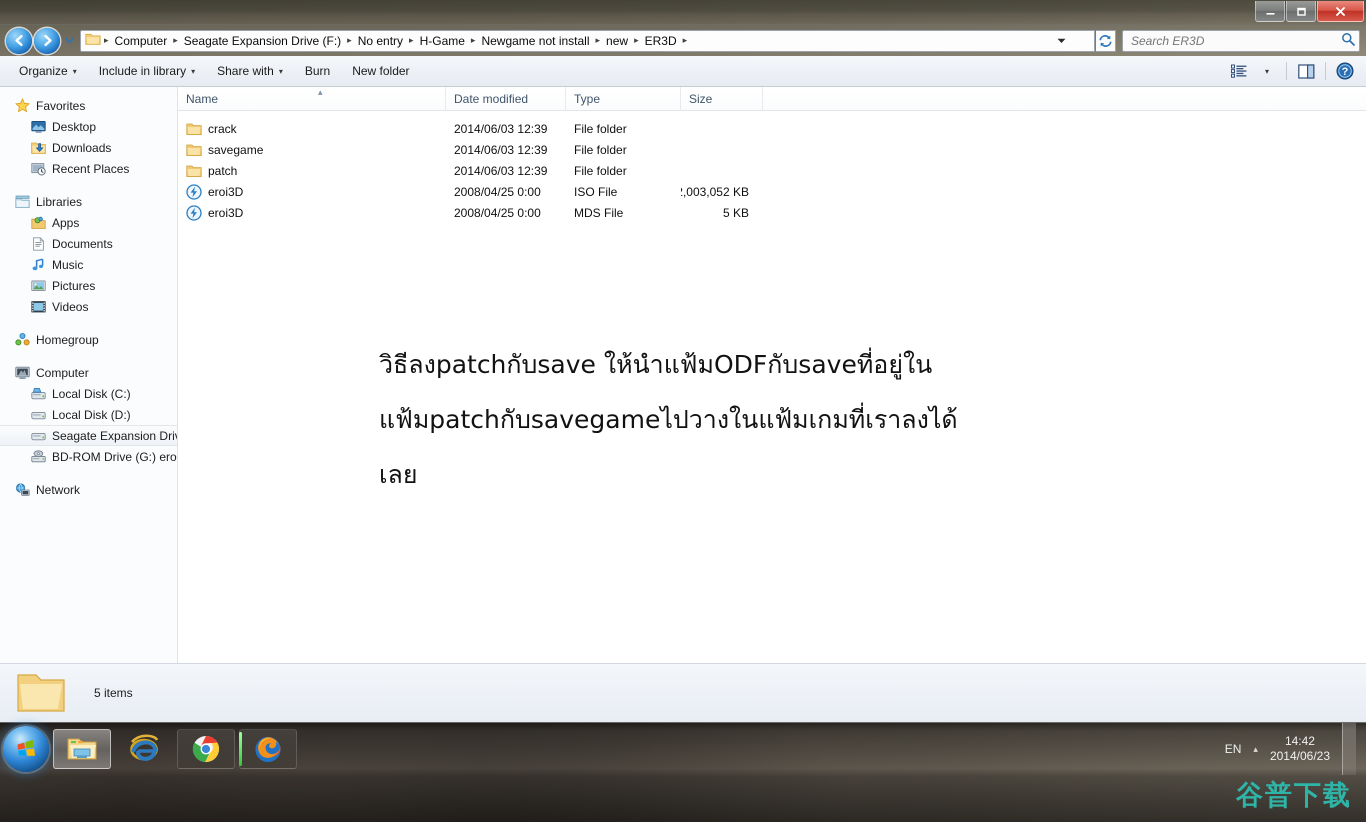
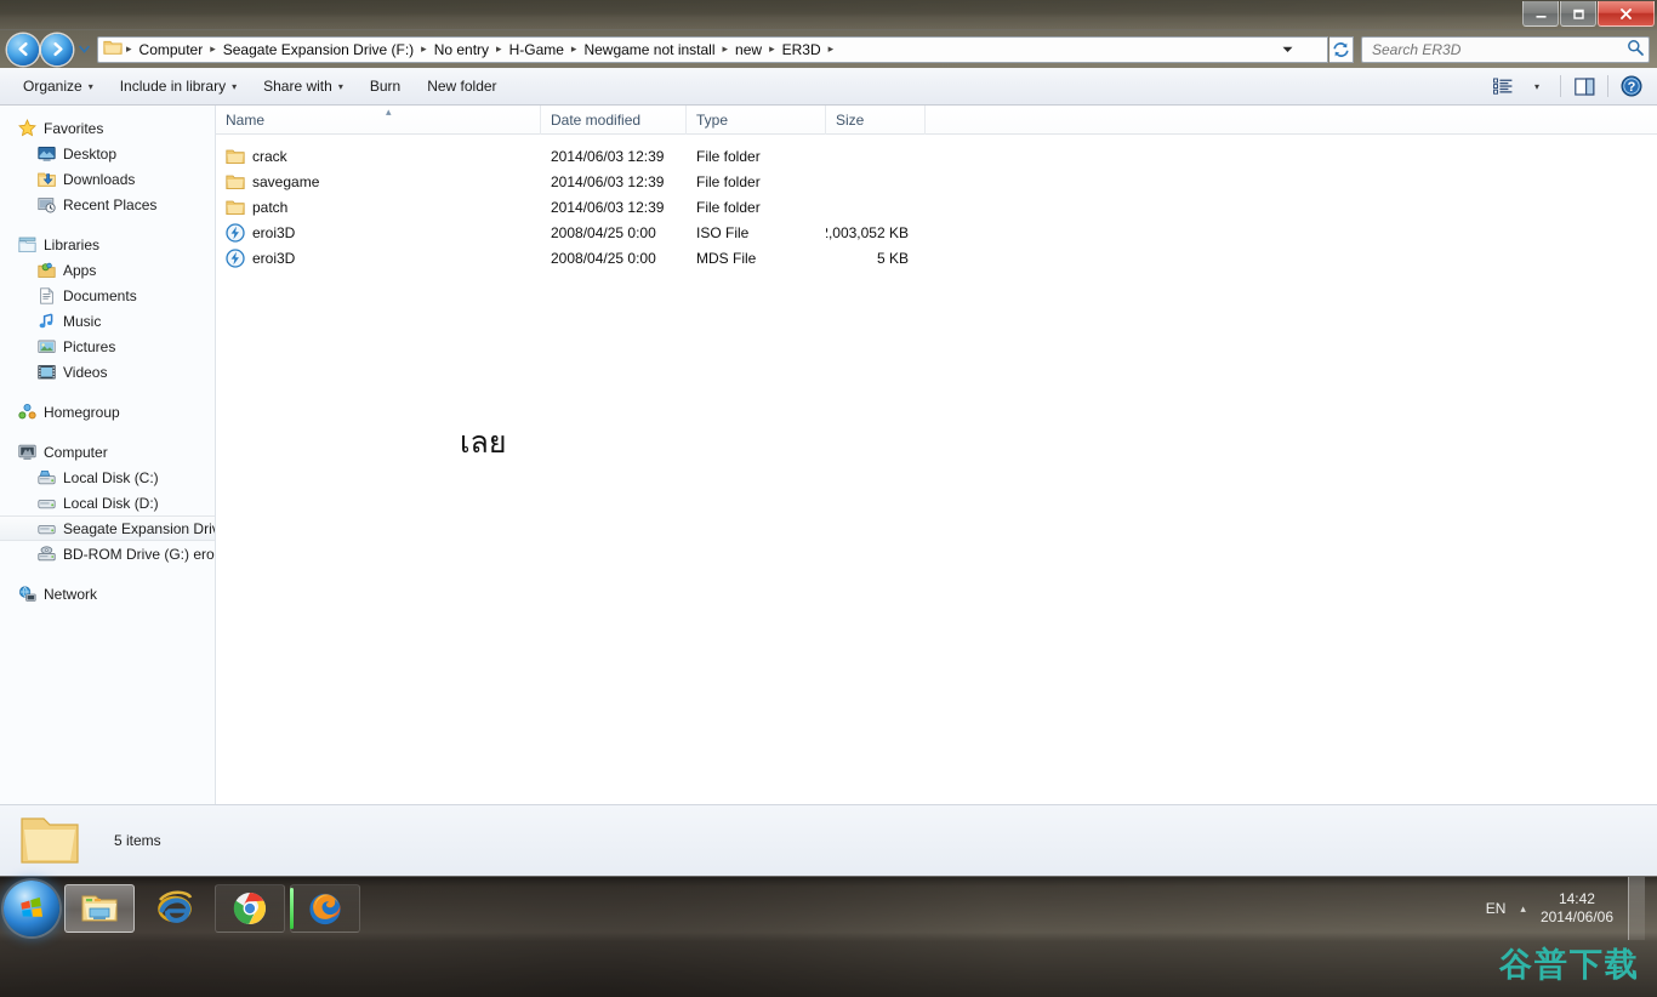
  ▸
  Computer
  ▸
  Seagate Expansion Drive (F:)
  ▸
  No entry
  ▸
  H-Game
  ▸
  Newgame not install
  ▸
  new
  ▸
  ER3D
  ▸
  Search ER3D
  Organize
  ▾
  Include in library
  ▾
  Share with
  ▾
  Burn
  New folder
  ▾
  ?
  Favorites
  Desktop
  Downloads
  Recent Places
  Libraries
  Apps
  Documents
  Music
  Pictures
  Videos
  Homegroup
  Computer
  Local Disk (C:)
  Local Disk (D:)
  Seagate Expansion Dri
  BD-ROM Drive (G:) ero
  Network
  Name
  Date modified
  Type
  Size
  ▴
  crack
  2014/06/03 12:39
  File folder
  savegame
  2014/06/03 12:39
  File folder
  patch
  2014/06/03 12:39
  File folder
  eroi3D
  2008/04/25 0:00
  ISO File
  ,003,052 KB
  eroi3D
  2008/04/25 0:00
  MDS File
  5 KB
- วิธีลงpatchกับsave ให้นำแฟ้มODFกับsaveที่อยู่ใน
- แฟ้มpatchกับsavegameไปวางในแฟ้มเกมที่เราลงได้
  เลย
  5 items
  EN
  ▴
  14:42
- 2014/06/23
+ 2014/06/06
  谷普下载
